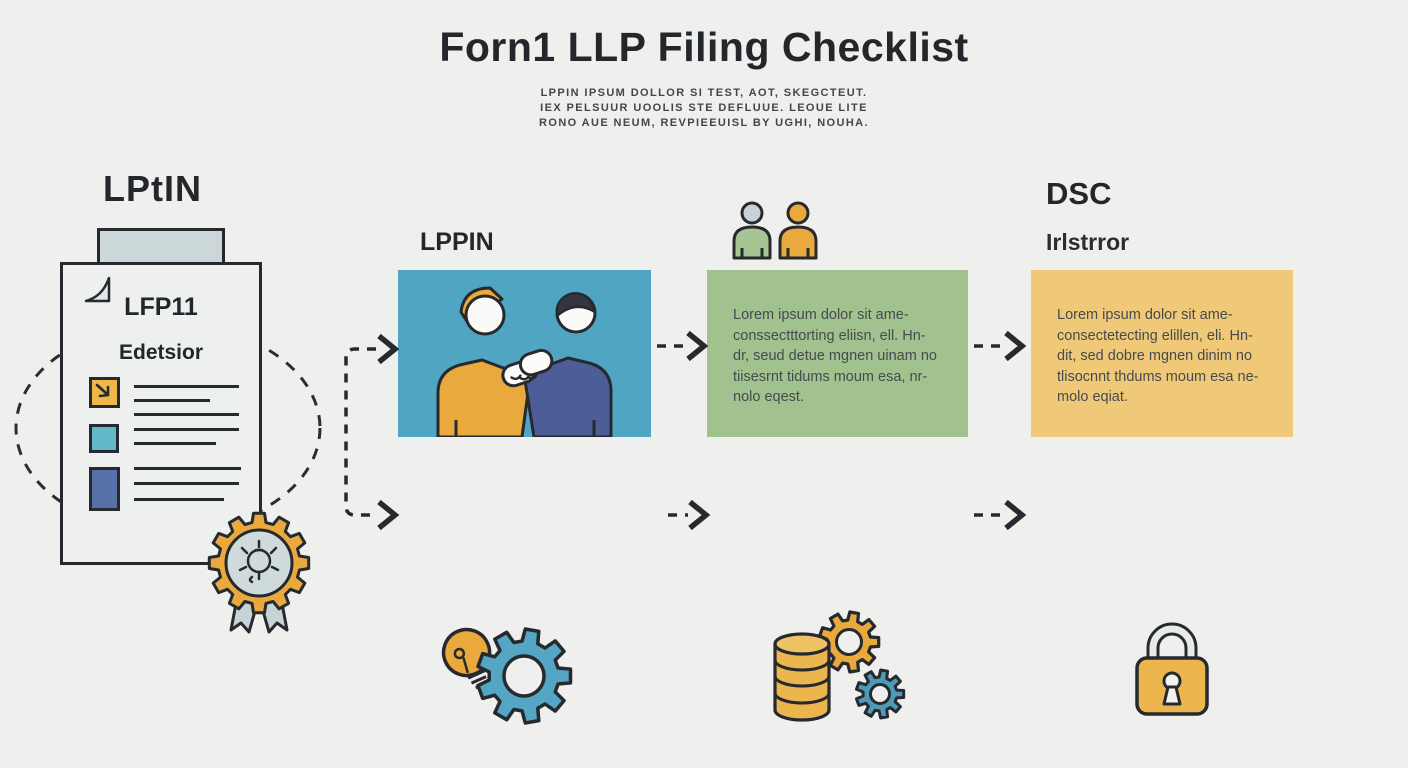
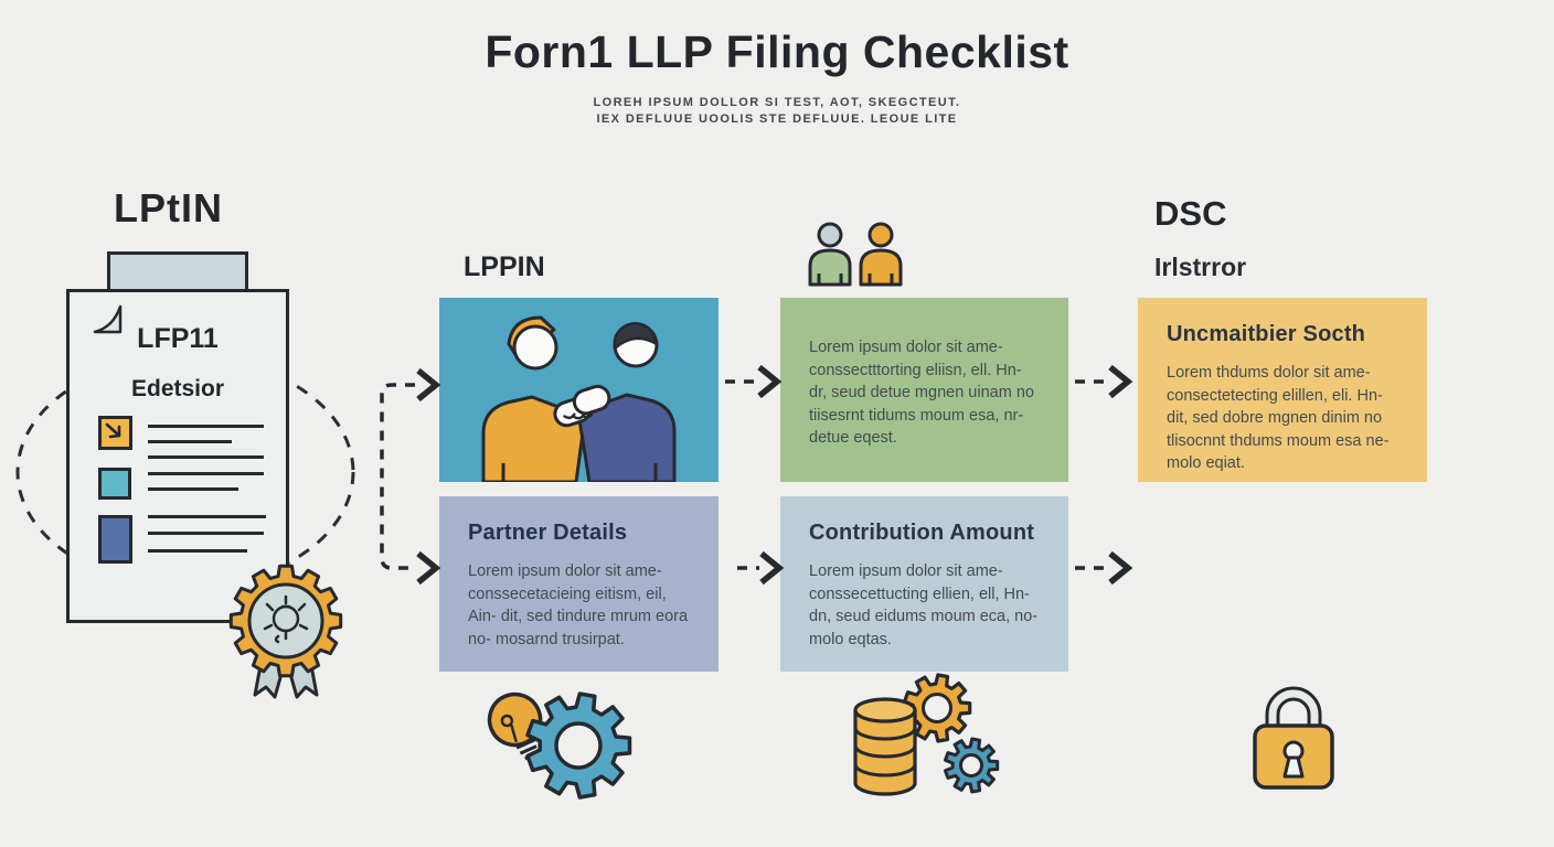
  Forn1 LLP Filing Checklist
- LPPIN IPSUM DOLLOR SI TEST, AOT, SKEGCTEUT.
+ LOREH IPSUM DOLLOR SI TEST, AOT, SKEGCTEUT.
- IEX PELSUUR UOOLIS STE DEFLUUE. LEOUE LITE
+ IEX DEFLUUE UOOLIS STE DEFLUUE. LEOUE LITE
- RONO AUE NEUM, REVPIEEUISL BY UGHI, NOUHA.
  LPtIN
  LFP11
  Edetsior
  LPPIN
  DSC
  Irlstrror
- Lorem ipsum dolor sit ame- conssectttorting eliisn, ell. Hn- dr, seud detue mgnen uinam no tiisesrnt tidums moum esa, nr- nolo eqest.
+ Lorem ipsum dolor sit ame- conssectttorting eliisn, ell. Hn- dr, seud detue mgnen uinam no tiisesrnt tidums moum esa, nr- detue eqest.
+ Uncmaitbier Socth
- Lorem ipsum dolor sit ame- consectetecting elillen, eli. Hn- dit, sed dobre mgnen dinim no tlisocnnt thdums moum esa ne- molo eqiat.
+ Lorem thdums dolor sit ame- consectetecting elillen, eli. Hn- dit, sed dobre mgnen dinim no tlisocnnt thdums moum esa ne- molo eqiat.
+ Partner Details
+ Lorem ipsum dolor sit ame- conssecetacieing eitism, eil, Ain- dit, sed tindure mrum eora no- mosarnd trusirpat.
+ Contribution Amount
+ Lorem ipsum dolor sit ame- conssecettucting ellien, ell, Hn- dn, seud eidums moum eca, no- molo eqtas.
